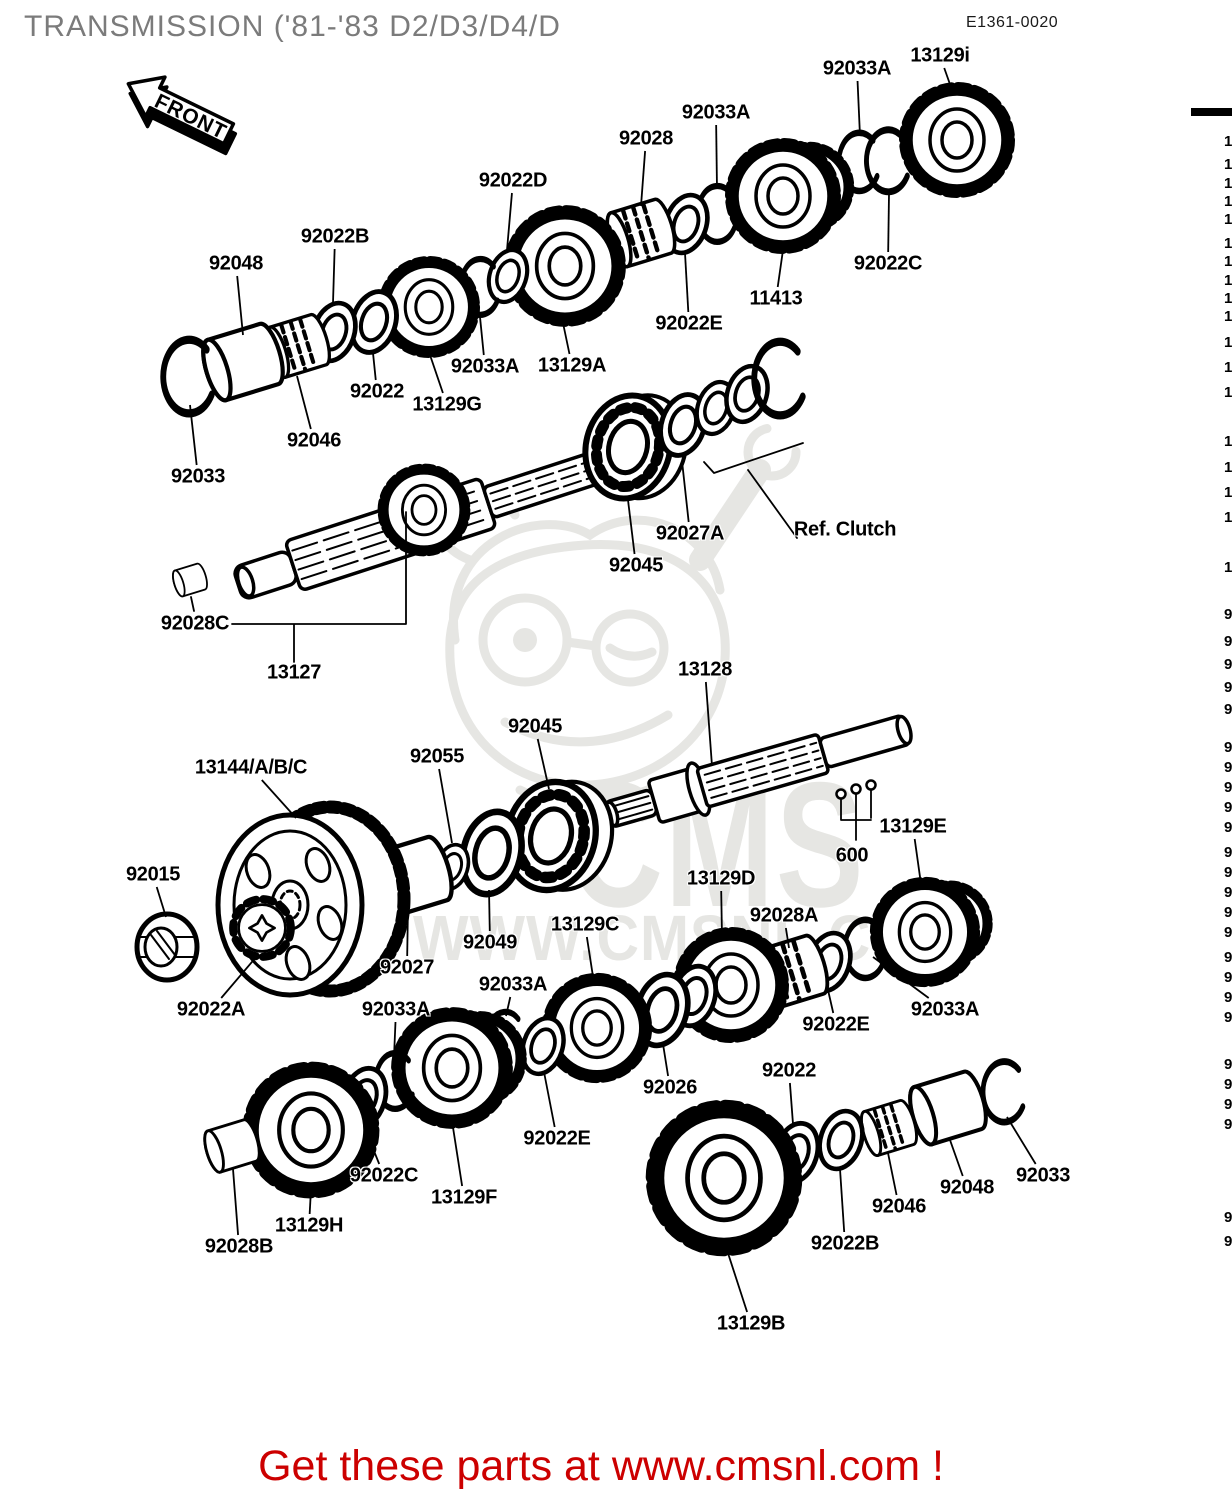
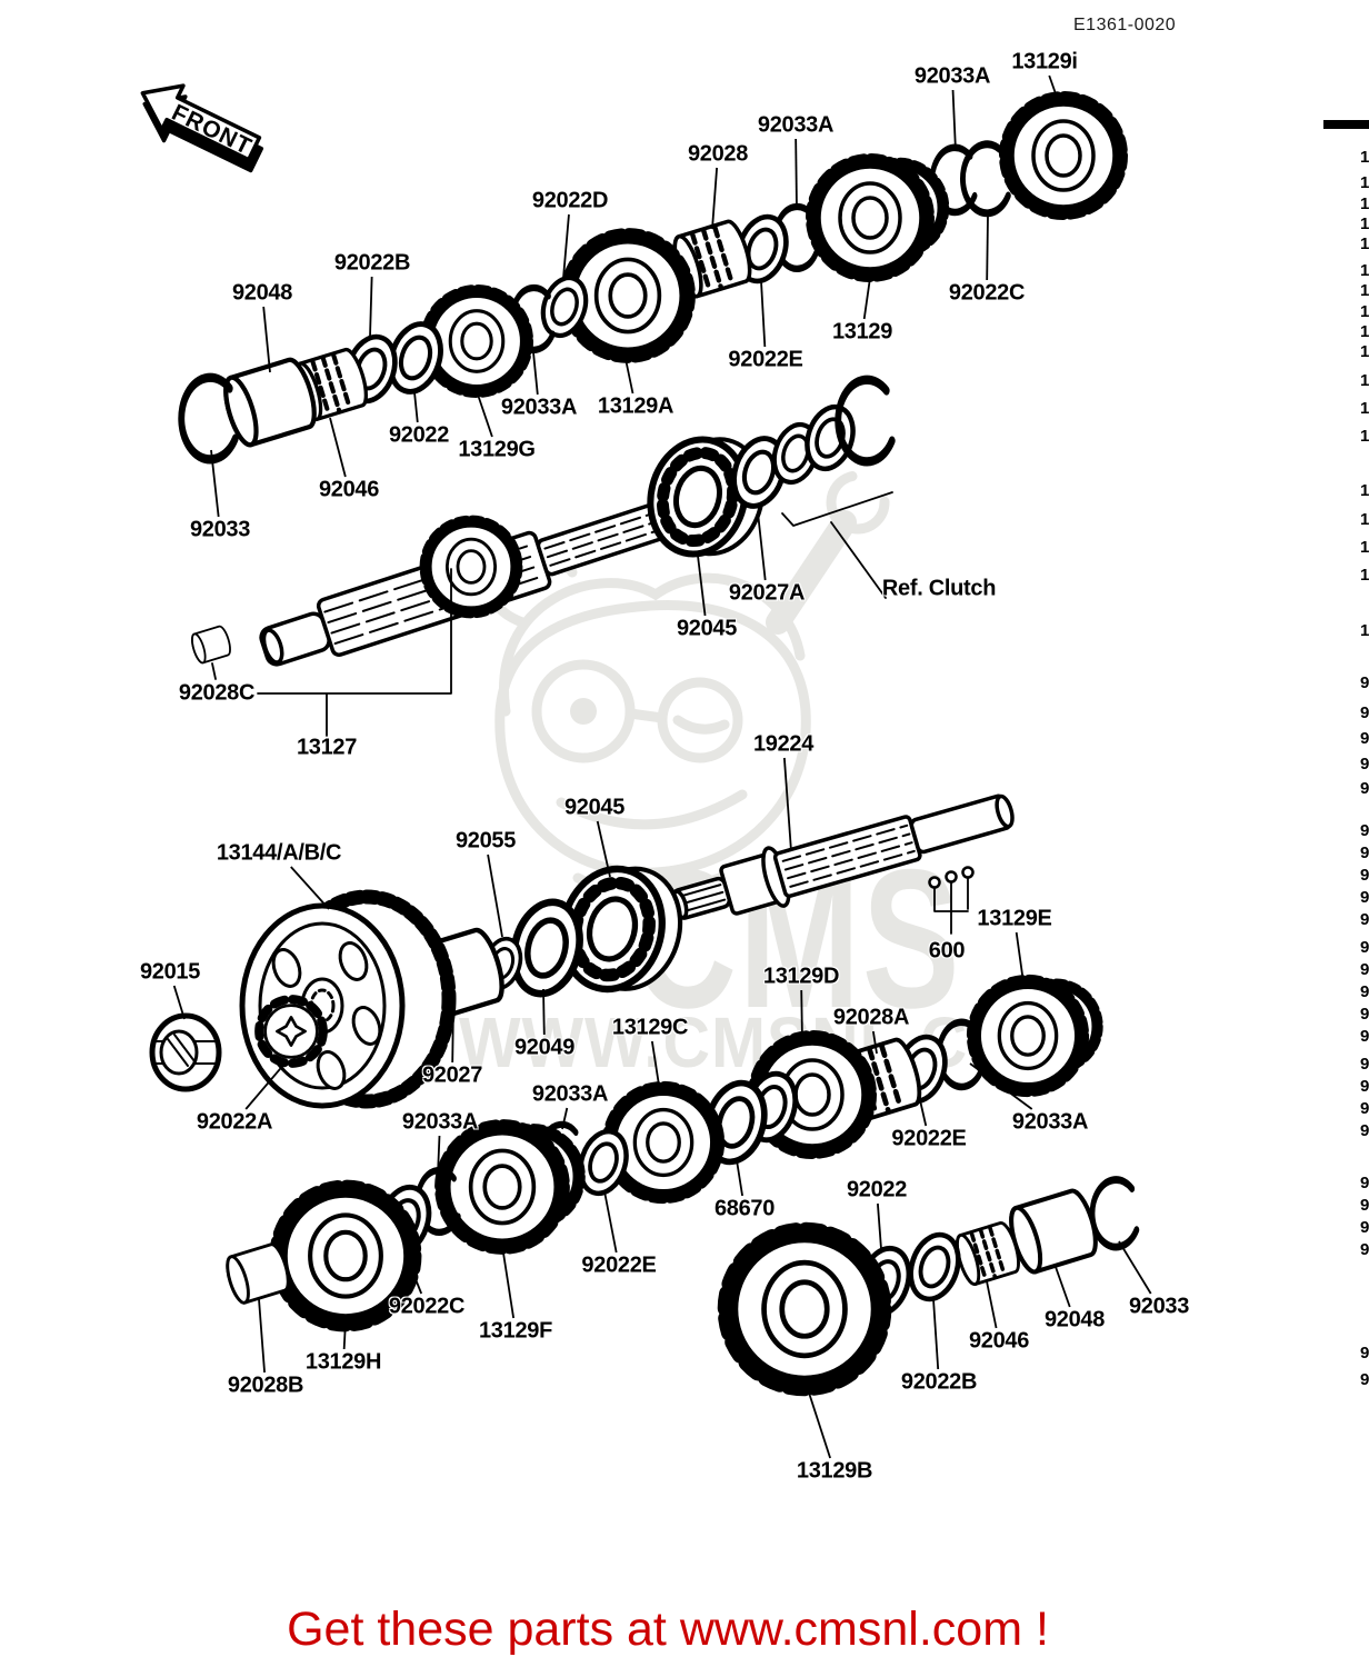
  CMS
  92033
  92048
  92022B
  92046
  92022
  13129G
  92033A
  13129A
  92022D
  92028
  92033A
  92022E
- 11413
+ 13129
  92033A
  13129i
  92022C
  92028C
  13127
  92045
  92027A
  Ref. Clutch
- 13128
+ 19224
  92045
  92055
  13144/A/B/C
  92015
  92022A
  92027
  92049
  13129C
  92033A
  13129D
  92028A
  600
  13129E
  92033A
  92022E
- 92026
+ 68670
  92022
  92022E
  92033A
  92022C
  13129F
  13129H
  92028B
  13129B
  92022B
  92046
  92048
  92033
- TRANSMISSION ('81-'83 D2/D3/D4/D
  E1361-0020
  1
  1
  1
  1
  1
  1
  1
  1
  1
  1
  1
  1
  1
  1
  1
  1
  1
  1
  9
  9
  9
  9
  9
  9
  9
  9
  9
  9
  9
  9
  9
  9
  9
  9
  9
  9
  9
  9
  9
  9
  9
  9
  9
  Get these parts at www.cmsnl.com !
